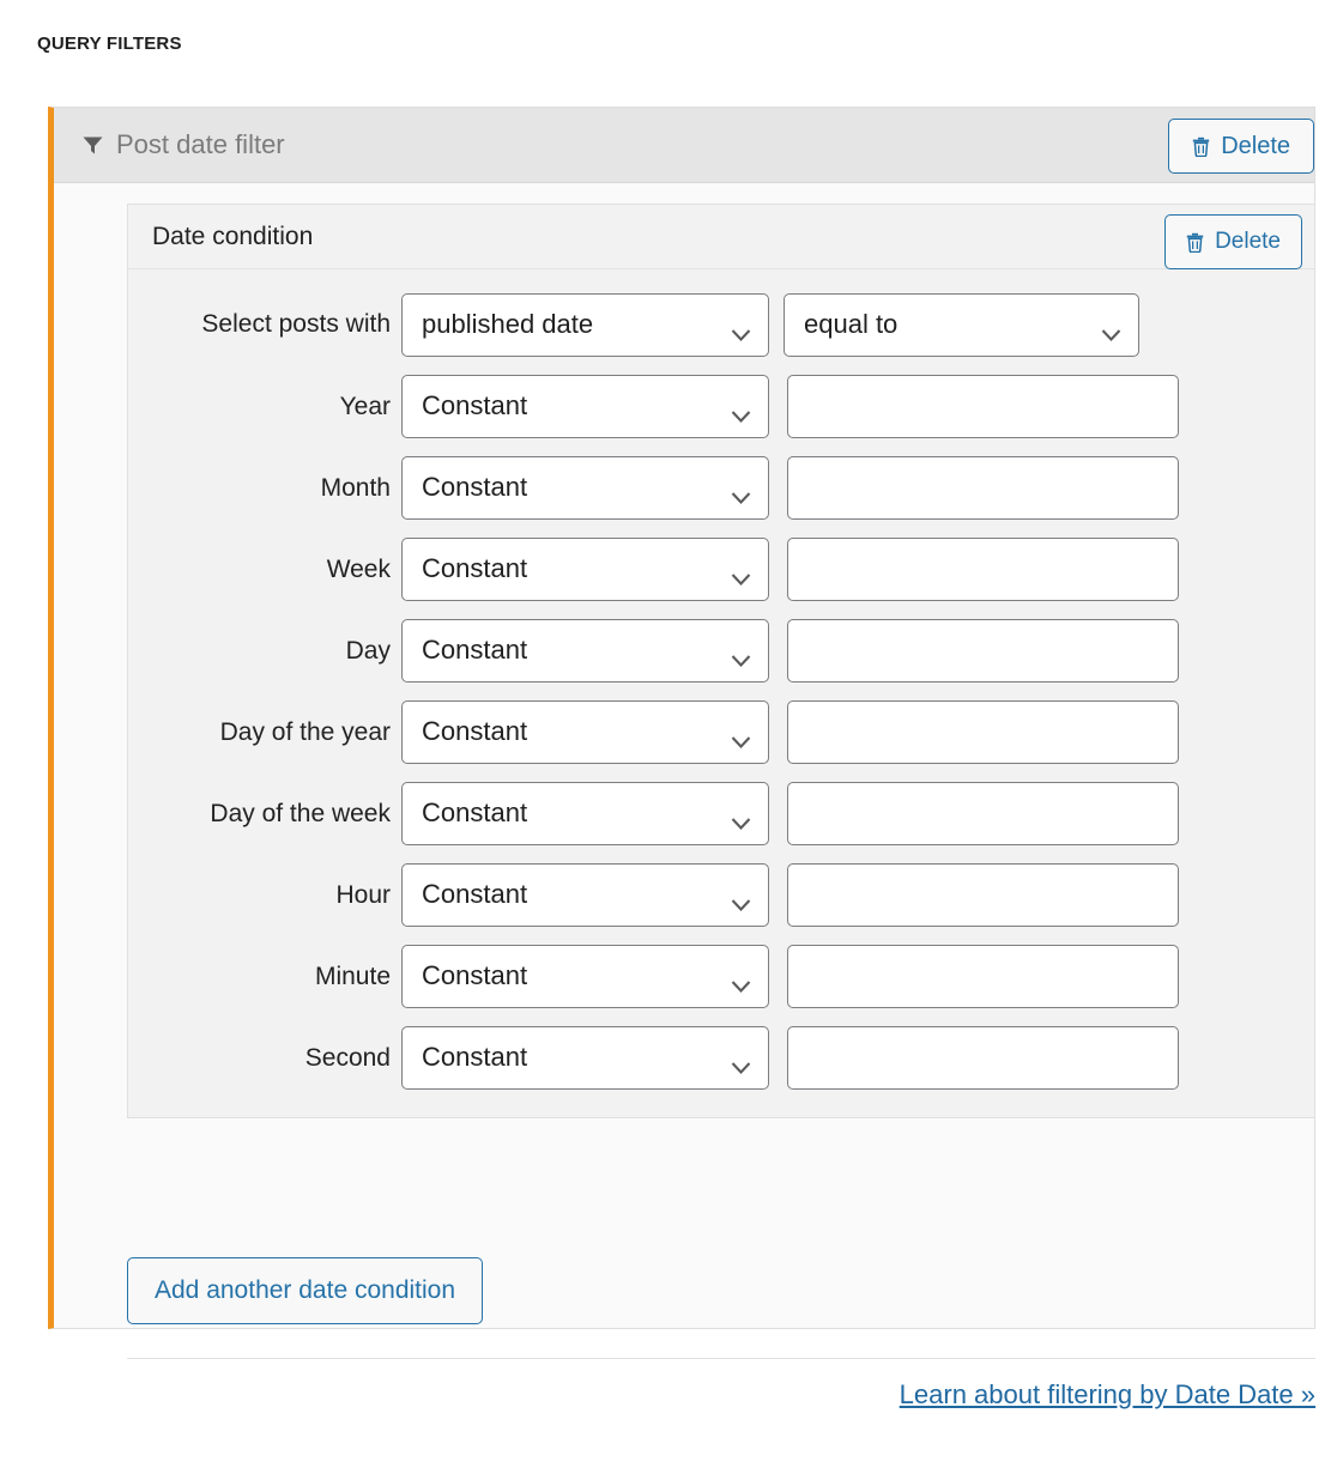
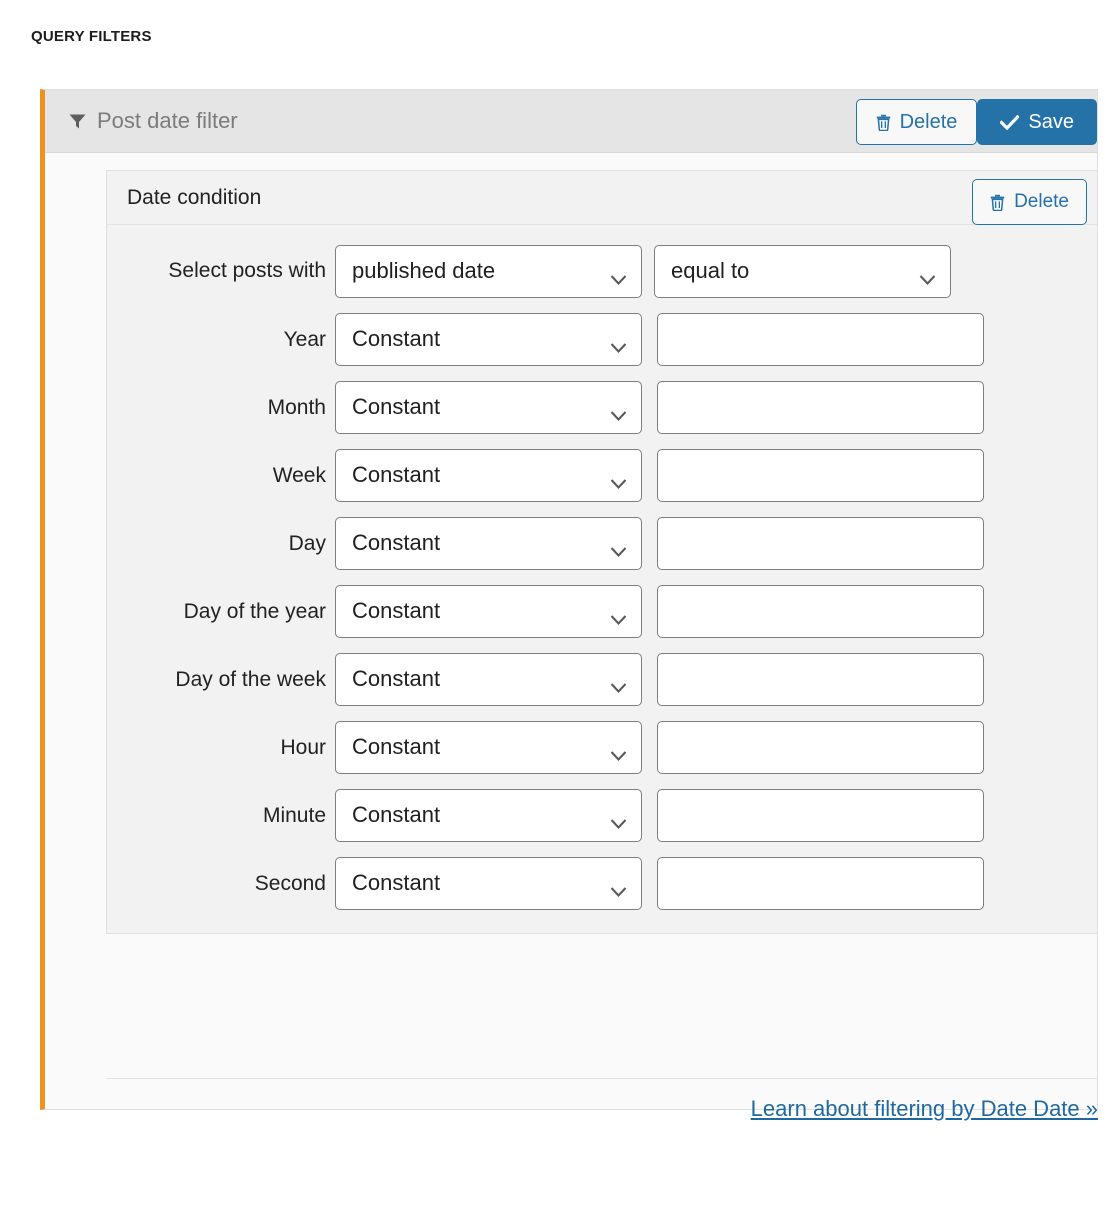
  QUERY FILTERS
  Post date filter
  Delete
+ Save
  Date condition
  Delete
  Select posts with
  published date
  equal to
  Year
  Constant
  Month
  Constant
  Week
  Constant
  Day
  Constant
  Day of the year
  Constant
  Day of the week
  Constant
  Hour
  Constant
  Minute
  Constant
  Second
  Constant
- Add another date condition
  Learn about filtering by Date Date »
